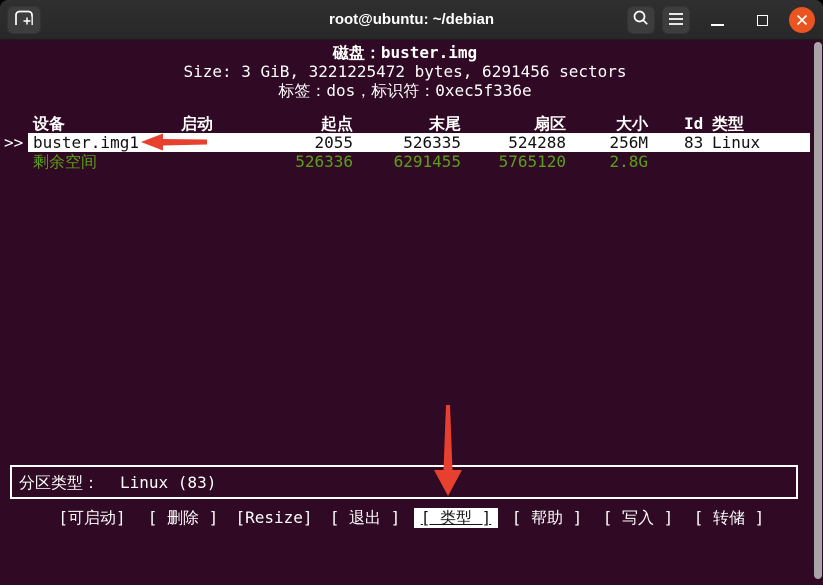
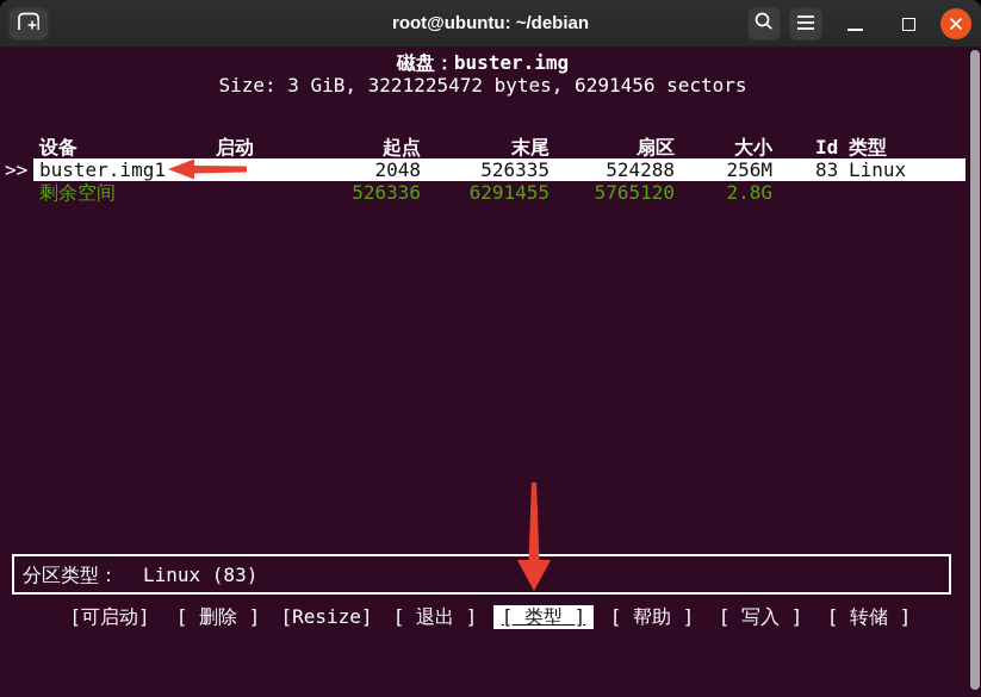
  root@ubuntu: ~/debian
  磁盘：buster.img
  Size: 3 GiB, 3221225472 bytes, 6291456 sectors
- 标签：dos，标识符：0xec5f336e
  设备
  启动
  起点
  末尾
  扇区
  大小
  Id
  类型
  >>
  buster.img1
- 2055
+ 2048
  526335
  524288
  256M
  83
  Linux
  剩余空间
  526336
  6291455
  5765120
  2.8G
  分区类型：
  Linux (83)
  [可启动]
  [ 删除 ]
  [Resize]
  [ 退出 ]
  [ 类型 ]
  [ 帮助 ]
  [ 写入 ]
  [ 转储 ]
